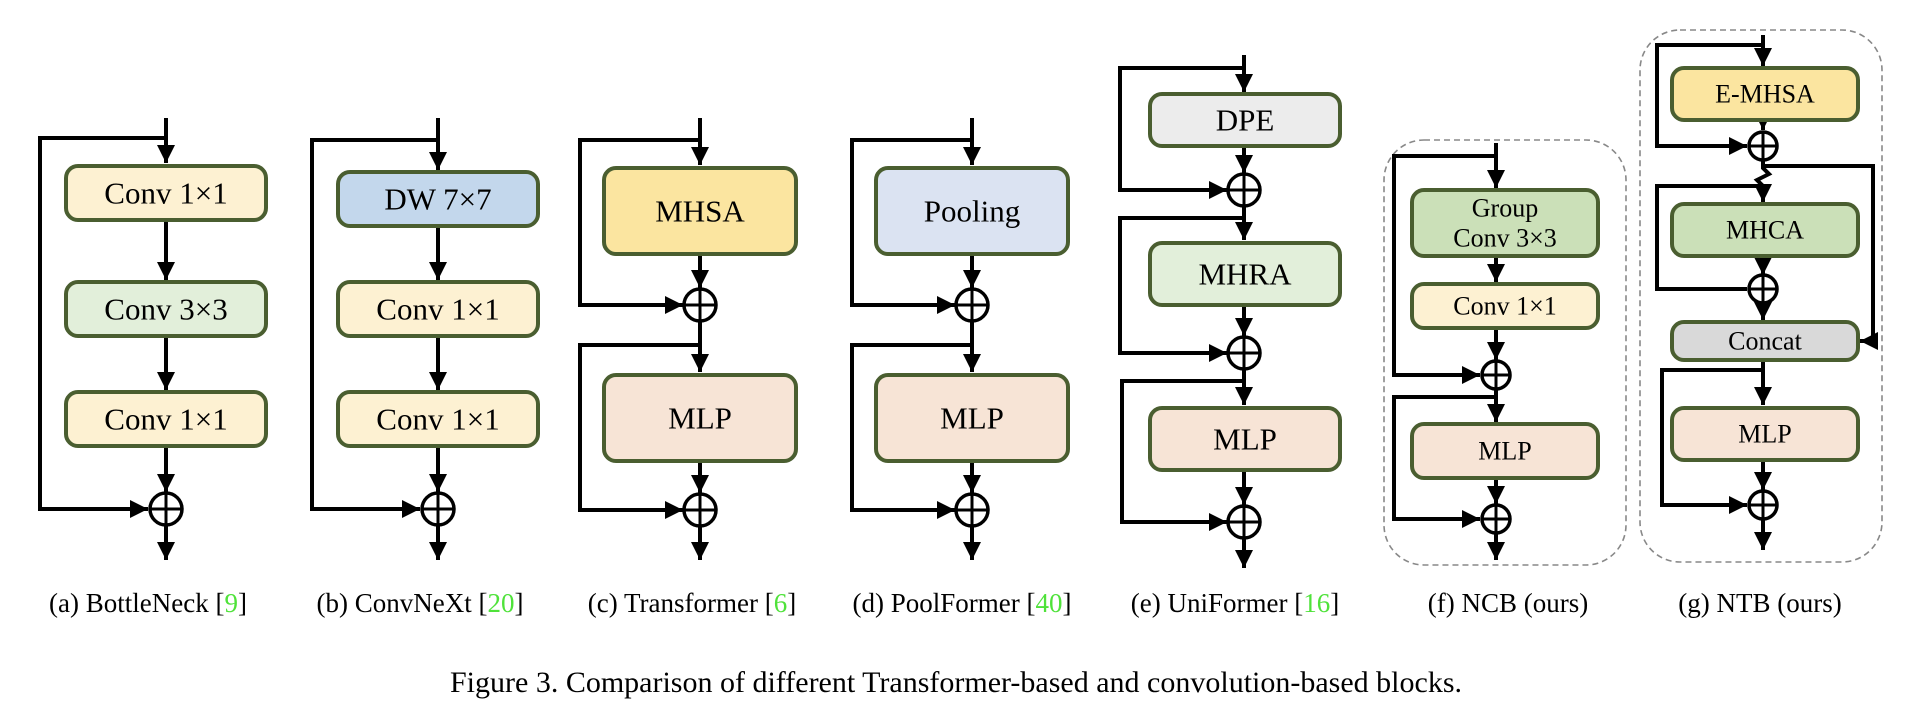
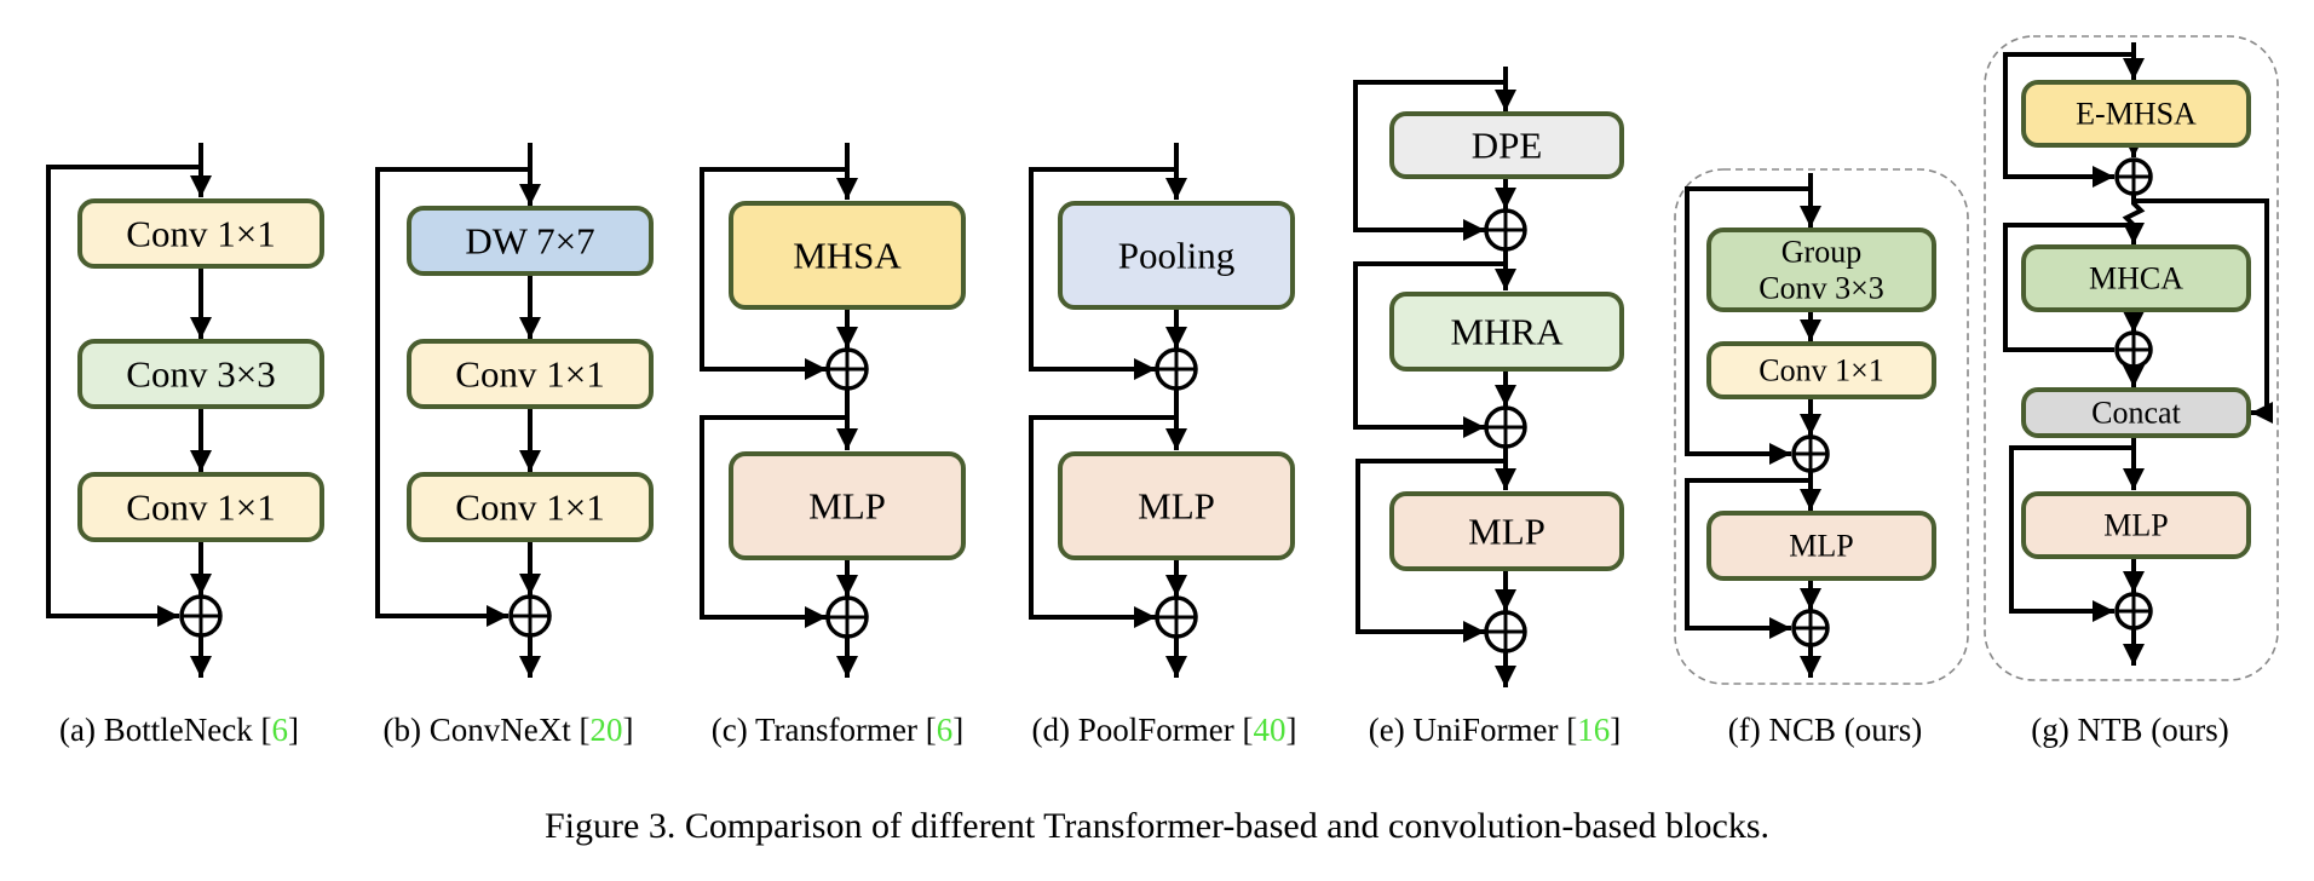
  Conv 1×1
  Conv 3×3
  Conv 1×1
  DW 7×7
  Conv 1×1
  Conv 1×1
  MHSA
  MLP
  Pooling
  MLP
  DPE
  MHRA
  MLP
  Group
  Conv 3×3
  Conv 1×1
  MLP
  E-MHSA
  MHCA
  Concat
  MLP
- (a) BottleNeck [9]
+ (a) BottleNeck [6]
  (b) ConvNeXt [20]
  (c) Transformer [6]
  (d) PoolFormer [40]
  (e) UniFormer [16]
  (f) NCB (ours)
  (g) NTB (ours)
  Figure 3. Comparison of different Transformer-based and convolution-based blocks.
